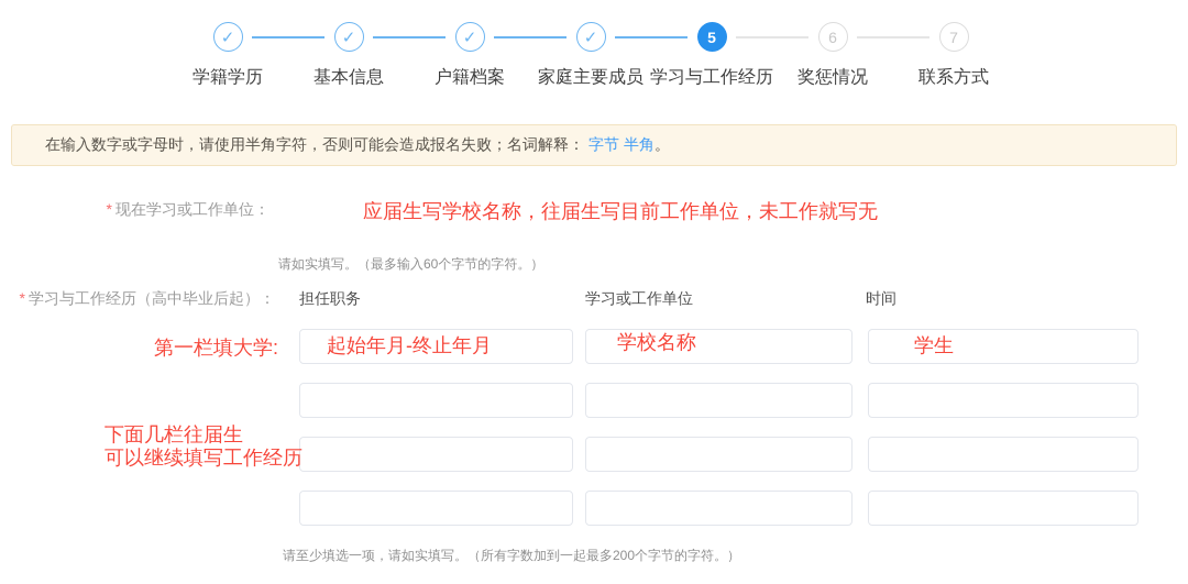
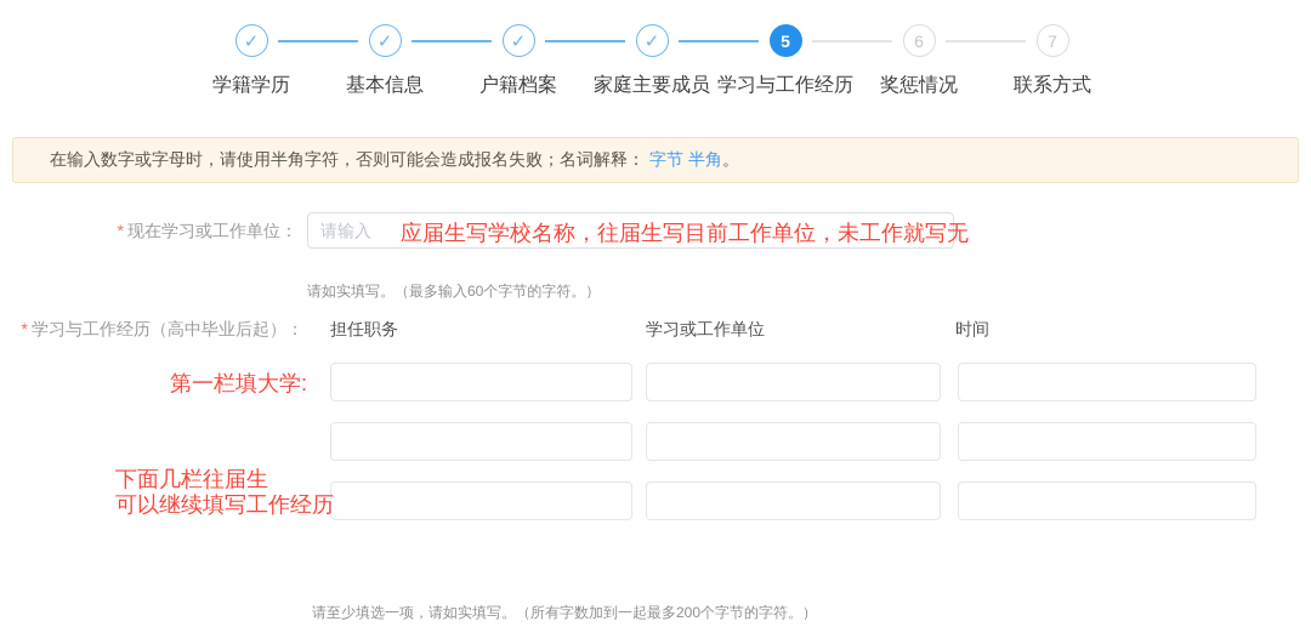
  ✓
  学籍学历
  ✓
  基本信息
  ✓
  户籍档案
  ✓
  家庭主要成员
  5
  学习与工作经历
  6
  奖惩情况
  7
  联系方式
  在输入数字或字母时，请使用半角字符，否则可能会造成报名失败；名词解释：
  字节
  半角
  。
  * 现在学习或工作单位：
+ 请输入
  请如实填写。（最多输入60个字节的字符。）
  * 学习与工作经历（高中毕业后起）：
  担任职务
  学习或工作单位
  时间
- 起始年月-终止年月
- 学校名称
- 学生
  请至少填选一项，请如实填写。（所有字数加到一起最多200个字节的字符。）
  应届生写学校名称，往届生写目前工作单位，未工作就写无
  第一栏填大学:
  下面几栏往届生
  可以继续填写工作经历
